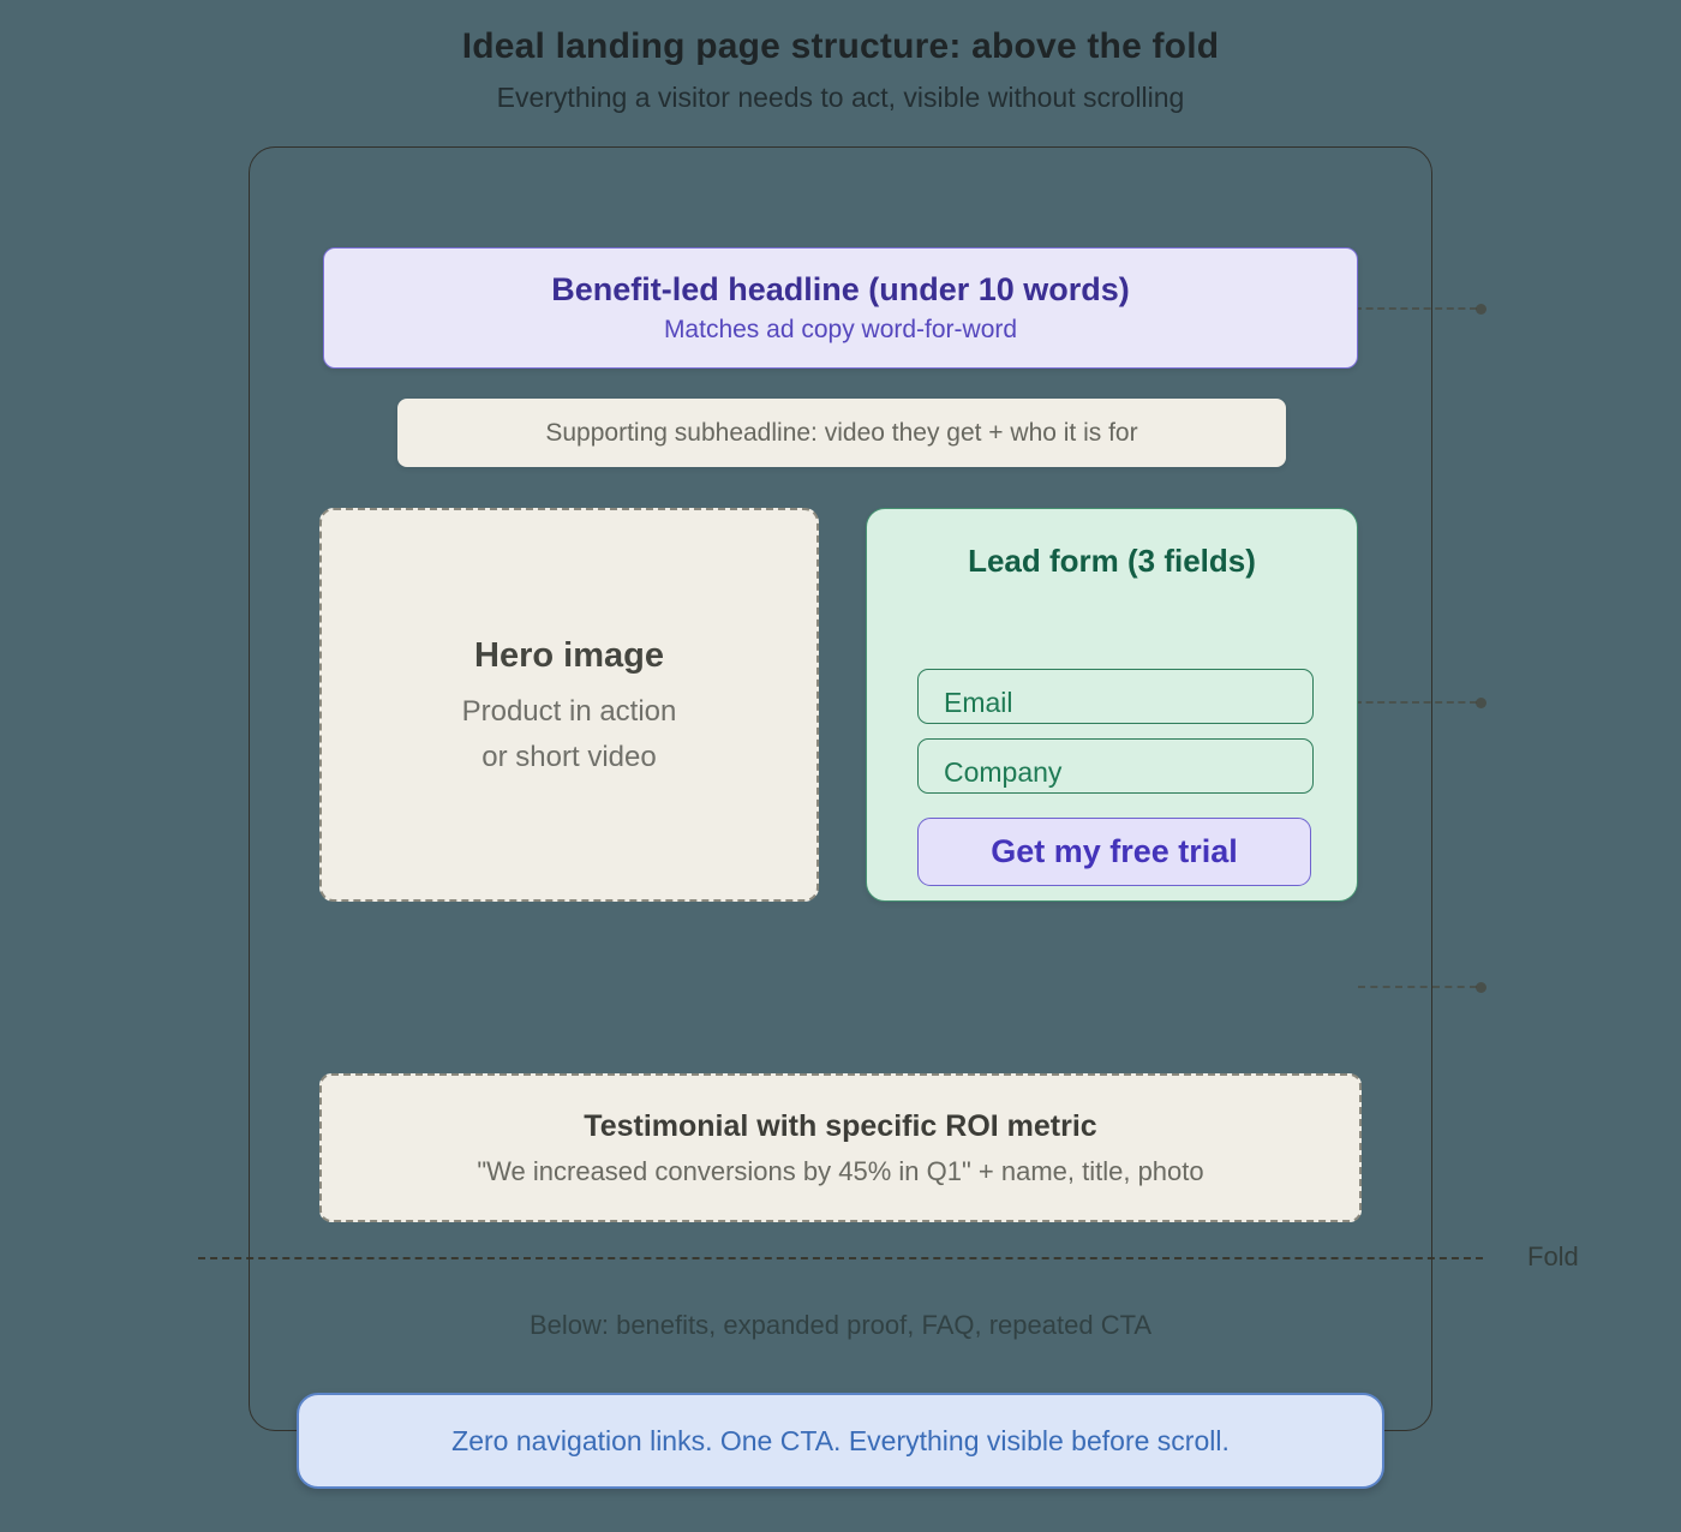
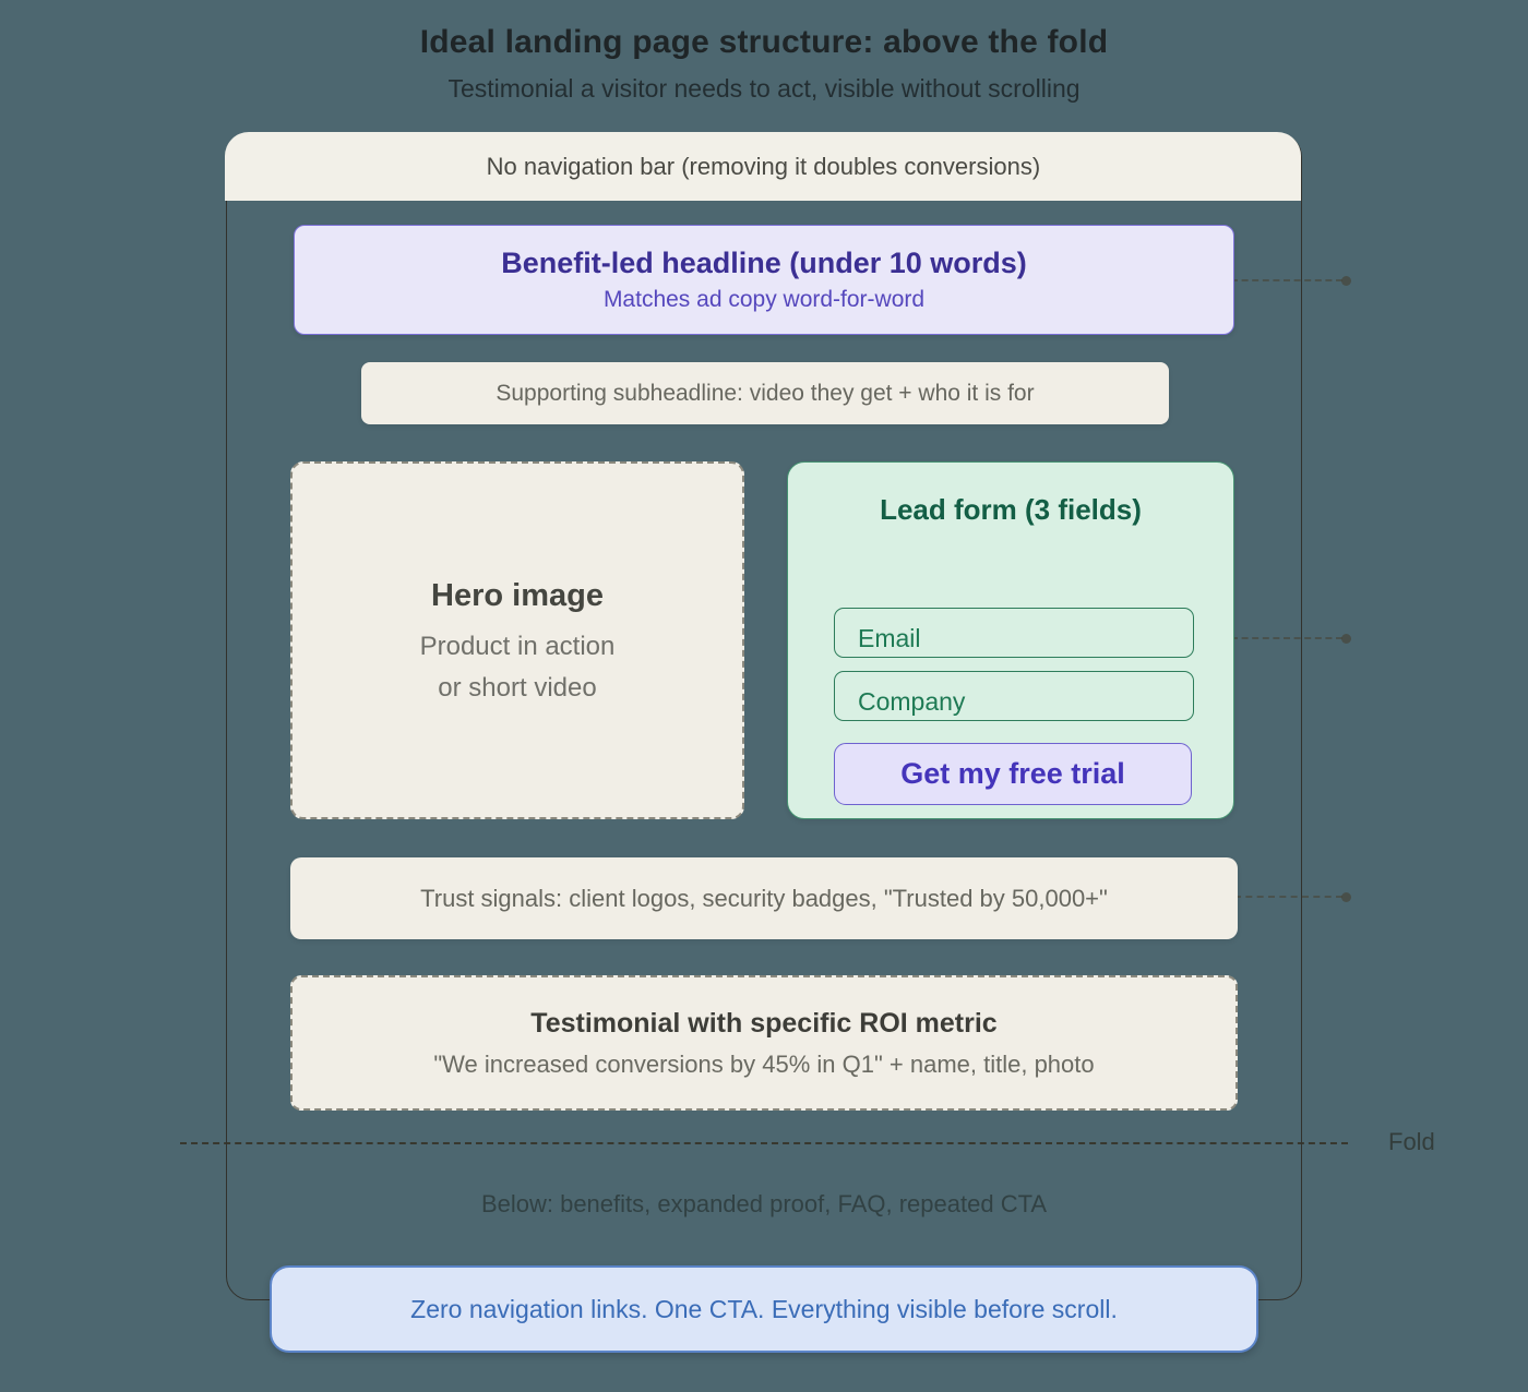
  Ideal landing page structure: above the fold
- Everything a visitor needs to act, visible without scrolling
+ Testimonial a visitor needs to act, visible without scrolling
  Fold
+ No navigation bar (removing it doubles conversions)
  Benefit-led headline (under 10 words)
  Matches ad copy word-for-word
  Supporting subheadline: video they get + who it is for
  Hero image
  Product in action
  or short video
  Lead form (3 fields)
  Email
  Company
  Get my free trial
+ Trust signals: client logos, security badges, "Trusted by 50,000+"
  Testimonial with specific ROI metric
  "We increased conversions by 45% in Q1" + name, title, photo
  Below: benefits, expanded proof, FAQ, repeated CTA
  Zero navigation links. One CTA. Everything visible before scroll.
